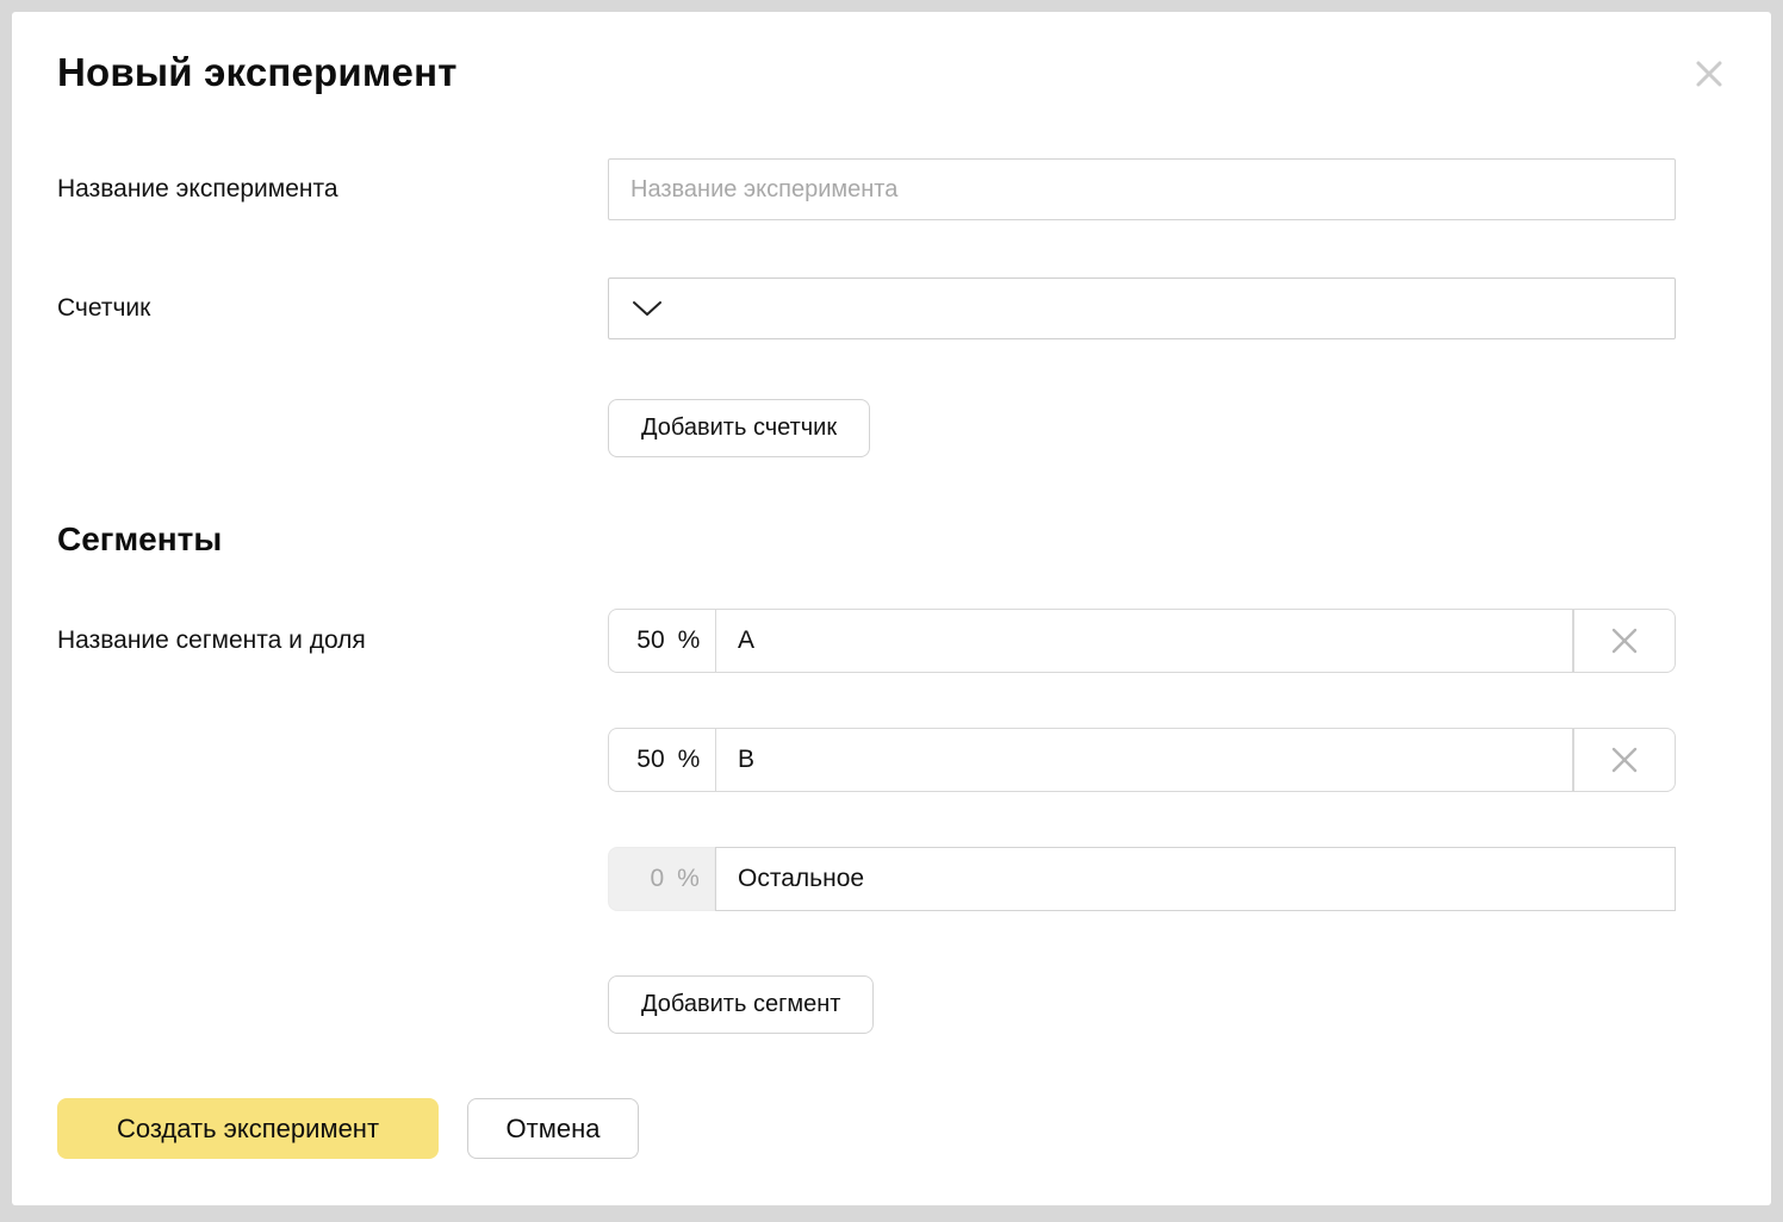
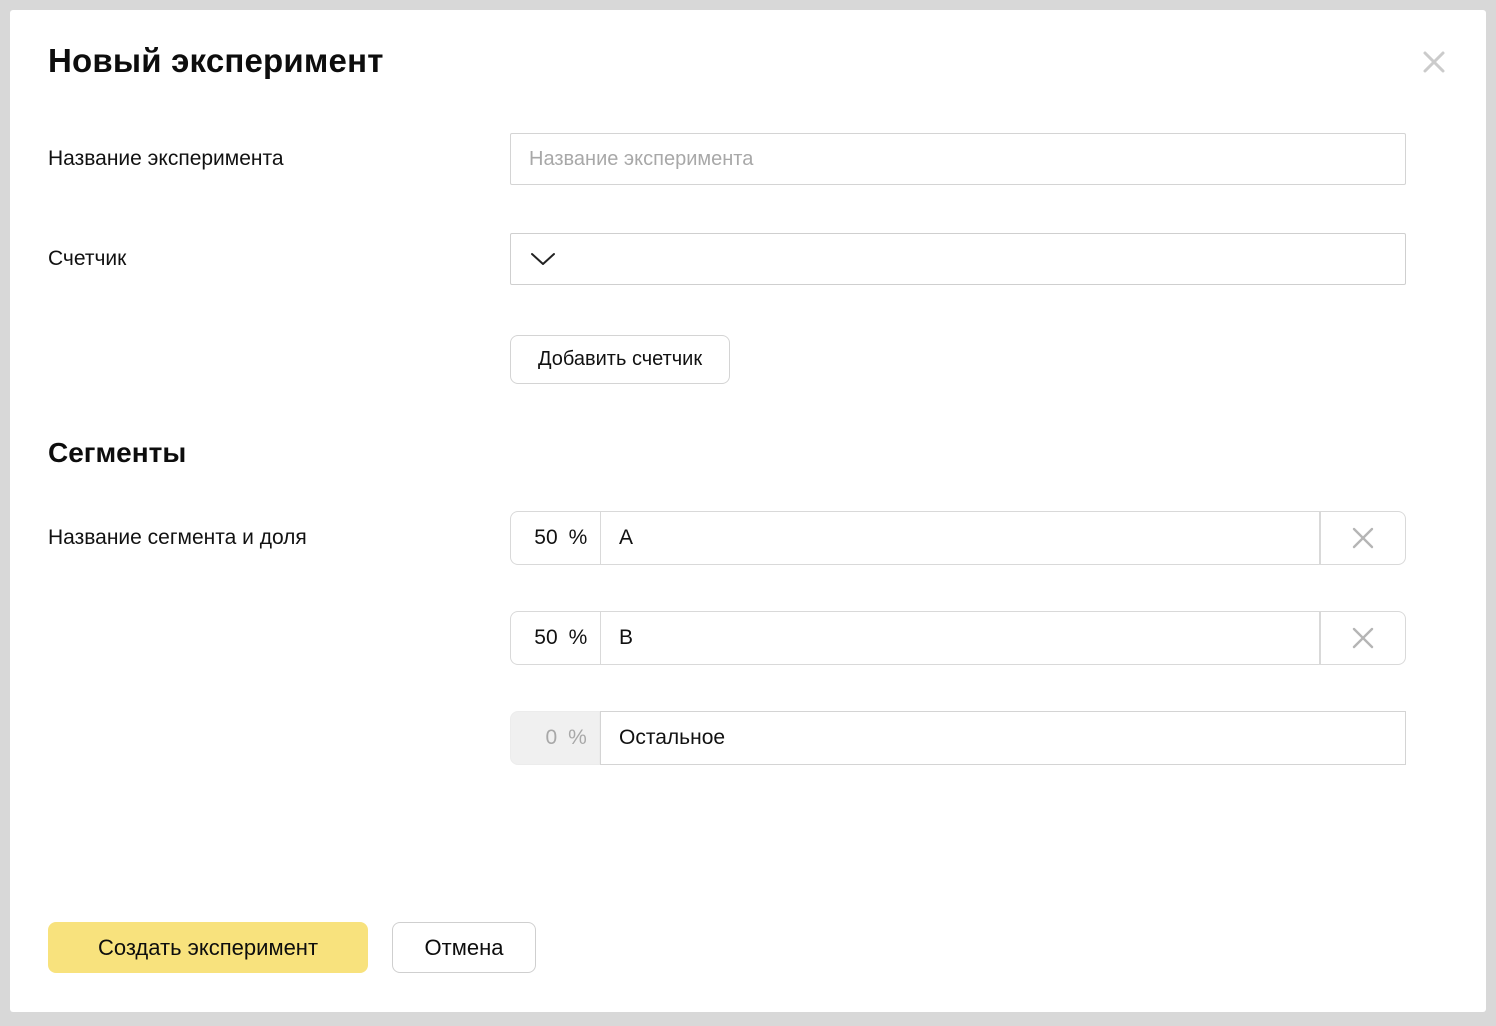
  Новый эксперимент
  Название эксперимента
  Название эксперимента
  Счетчик
  Добавить счетчик
  Сегменты
  Название сегмента и доля
  50
  %
  A
  50
  %
  B
  0
  %
  Остальное
- Добавить сегмент
  Создать эксперимент
  Отмена
